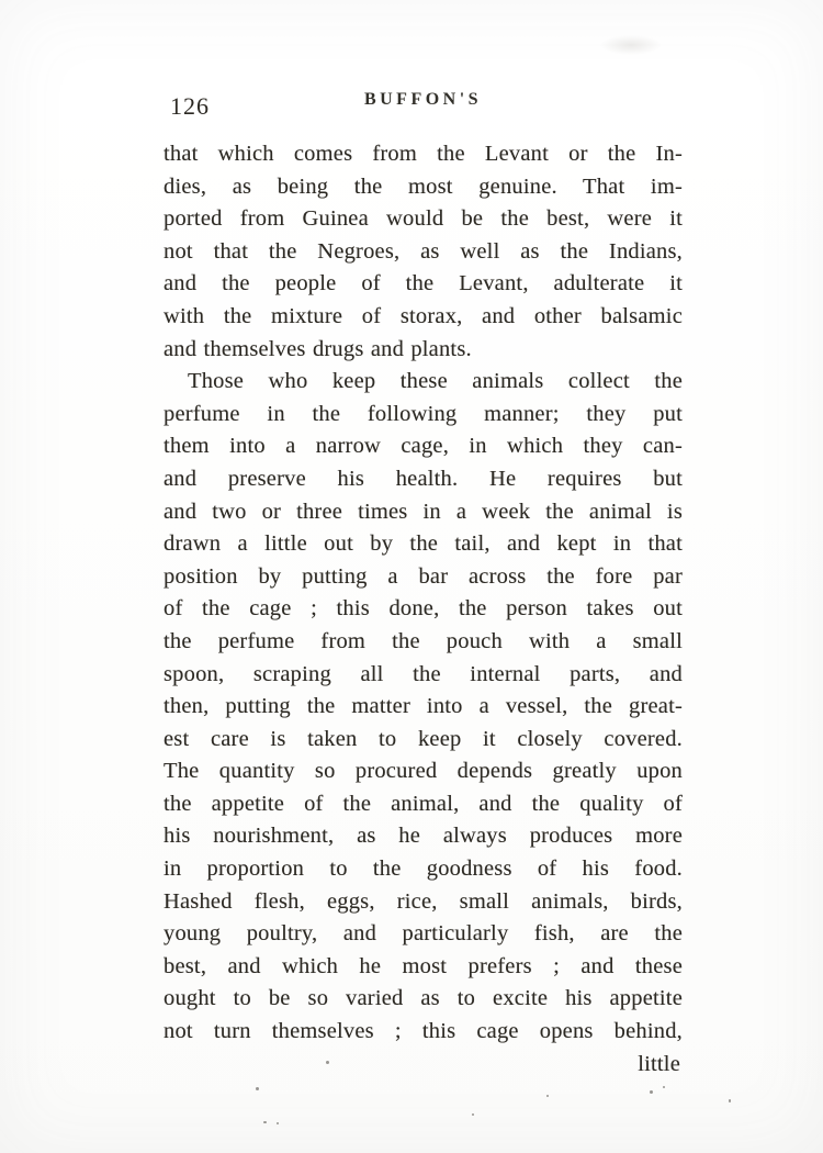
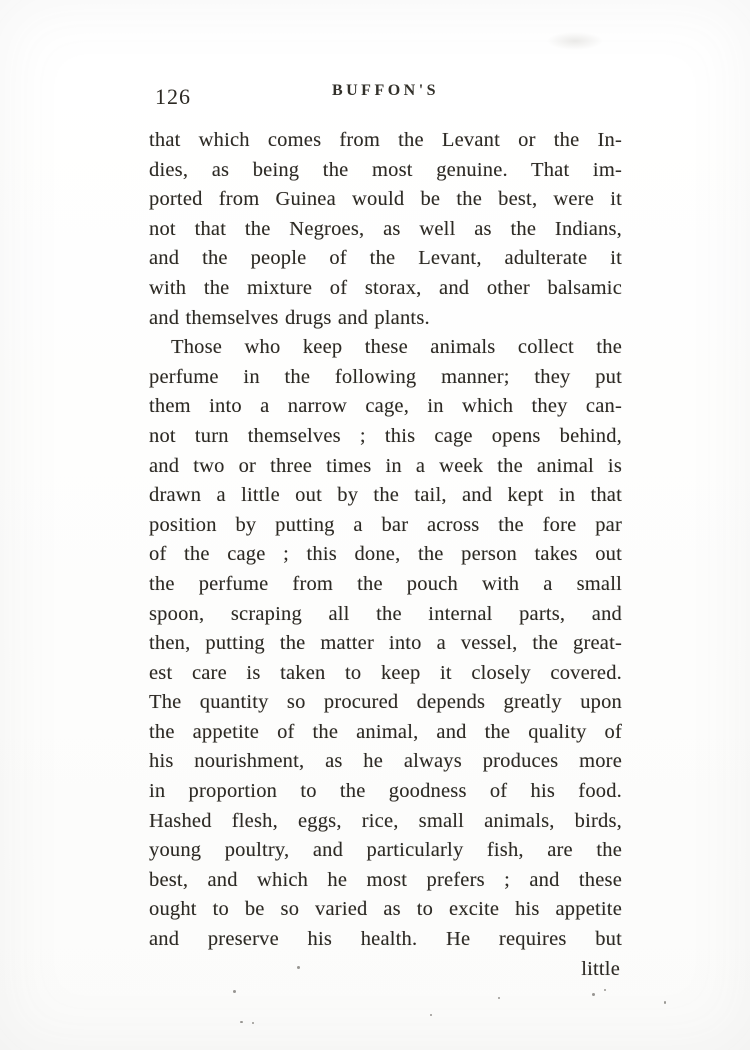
  126
  BUFFON'S
  that which comes from the Levant or the In-
  dies, as being the most genuine. That im-
  ported from Guinea would be the best, were it
  not that the Negroes, as well as the Indians,
  and the people of the Levant, adulterate it
  with the mixture of storax, and other balsamic
  and themselves drugs and plants.
  Those who keep these animals collect the
  perfume in the following manner; they put
  them into a narrow cage, in which they can-
- and preserve his health. He requires but
+ not turn themselves ; this cage opens behind,
  and two or three times in a week the animal is
  drawn a little out by the tail, and kept in that
  position by putting a bar across the fore par
  of the cage ; this done, the person takes out
  the perfume from the pouch with a small
  spoon, scraping all the internal parts, and
  then, putting the matter into a vessel, the great-
  est care is taken to keep it closely covered.
  The quantity so procured depends greatly upon
  the appetite of the animal, and the quality of
  his nourishment, as he always produces more
  in proportion to the goodness of his food.
  Hashed flesh, eggs, rice, small animals, birds,
  young poultry, and particularly fish, are the
  best, and which he most prefers ; and these
  ought to be so varied as to excite his appetite
- not turn themselves ; this cage opens behind,
+ and preserve his health. He requires but
  little
